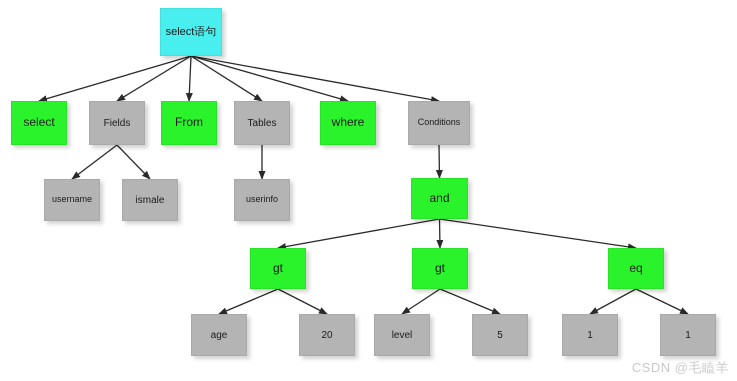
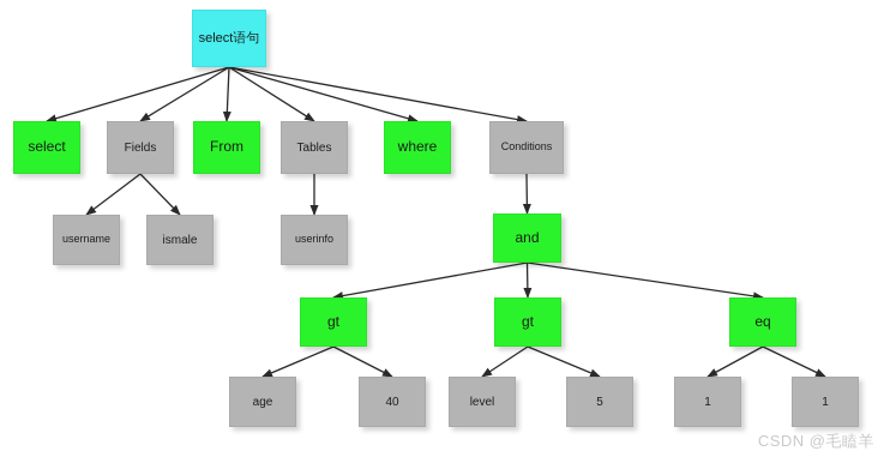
  select语句
  select
  Fields
  From
  Tables
  where
  Conditions
  username
  ismale
  userinfo
  and
  gt
  gt
  eq
  age
- 20
+ 40
  level
  5
  1
  1
  CSDN @毛瞌羊
